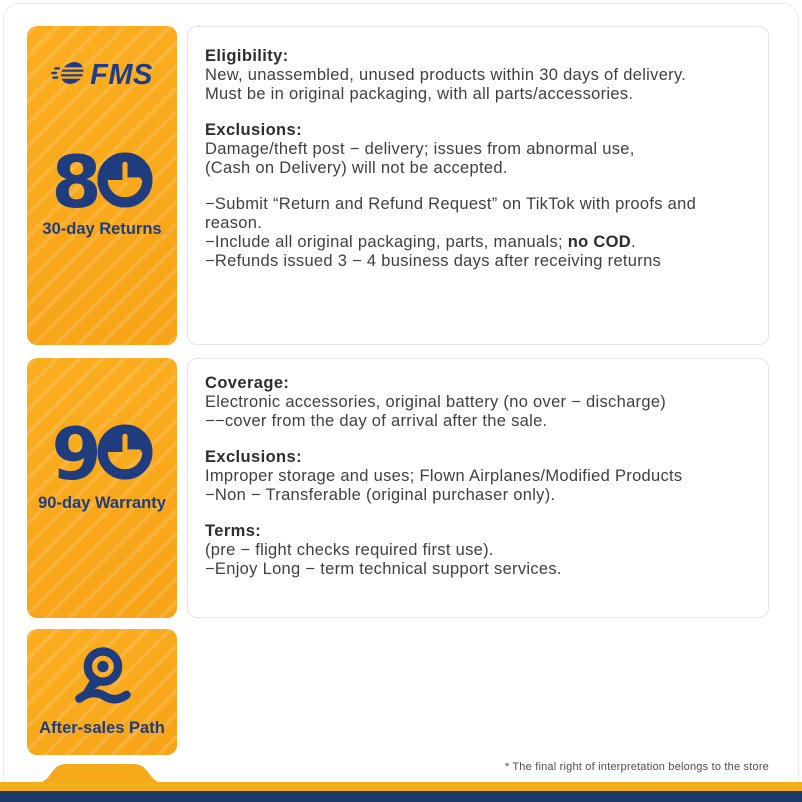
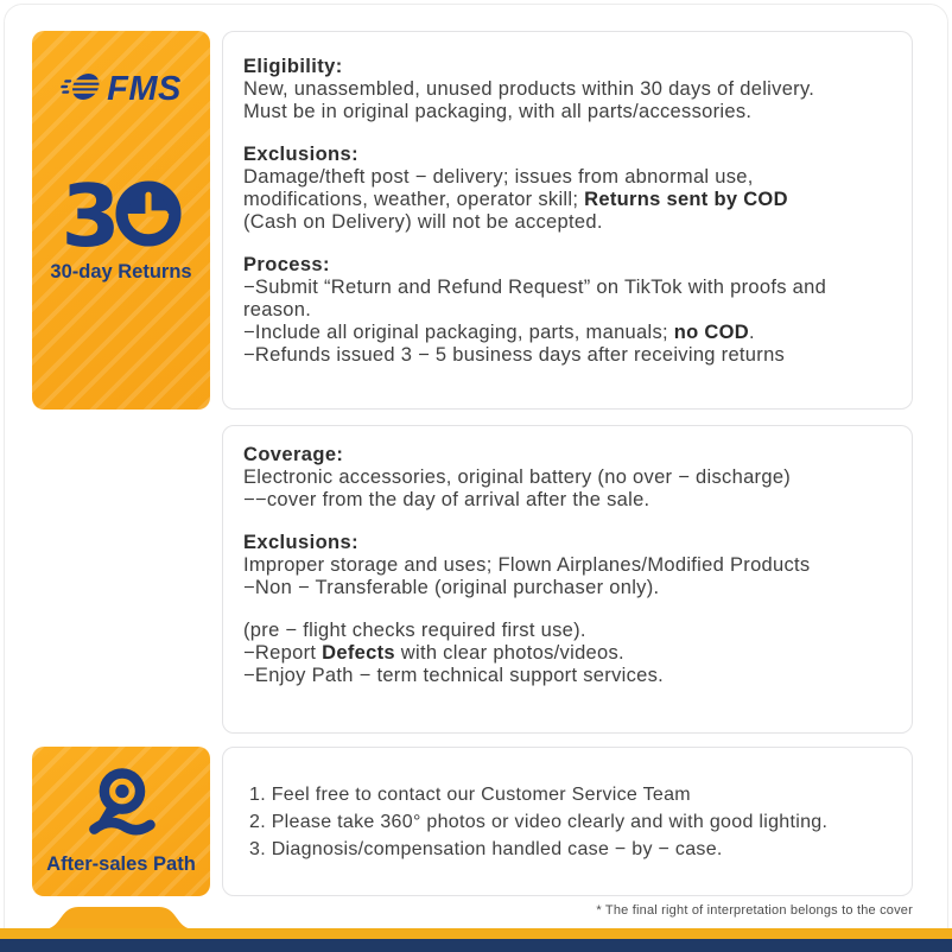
  FMS
- 8
+ 3
  30-day Returns
- 9
- 90-day Warranty
  After-sales Path
  Eligibility:
  New, unassembled, unused products within 30 days of delivery.
  Must be in original packaging, with all parts/accessories.
  Exclusions:
  Damage/theft post − delivery; issues from abnormal use,
+ modifications, weather, operator skill; Returns sent by COD
  (Cash on Delivery) will not be accepted.
+ Process:
  −Submit “Return and Refund Request” on TikTok with proofs and
  reason.
  −Include all original packaging, parts, manuals; no COD.
- −Refunds issued 3 − 4 business days after receiving returns
+ −Refunds issued 3 − 5 business days after receiving returns
  Coverage:
  Electronic accessories, original battery (no over − discharge)
  −−cover from the day of arrival after the sale.
  Exclusions:
  Improper storage and uses; Flown Airplanes/Modified Products
  −Non − Transferable (original purchaser only).
- Terms:
  (pre − flight checks required first use).
+ −Report Defects with clear photos/videos.
- −Enjoy Long − term technical support services.
+ −Enjoy Path − term technical support services.
+ 1. Feel free to contact our Customer Service Team
+ 2. Please take 360° photos or video clearly and with good lighting.
+ 3. Diagnosis/compensation handled case − by − case.
- * The final right of interpretation belongs to the store
+ * The final right of interpretation belongs to the cover
